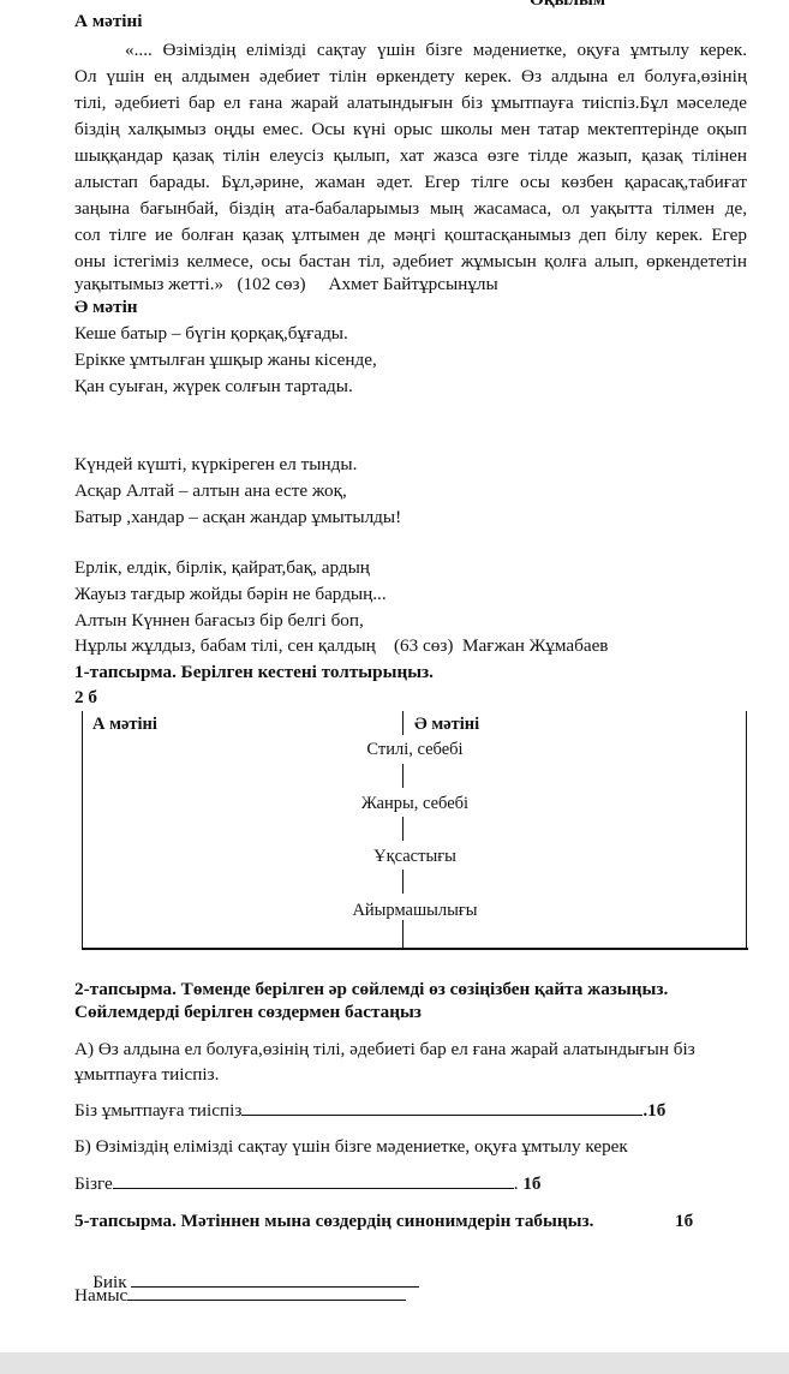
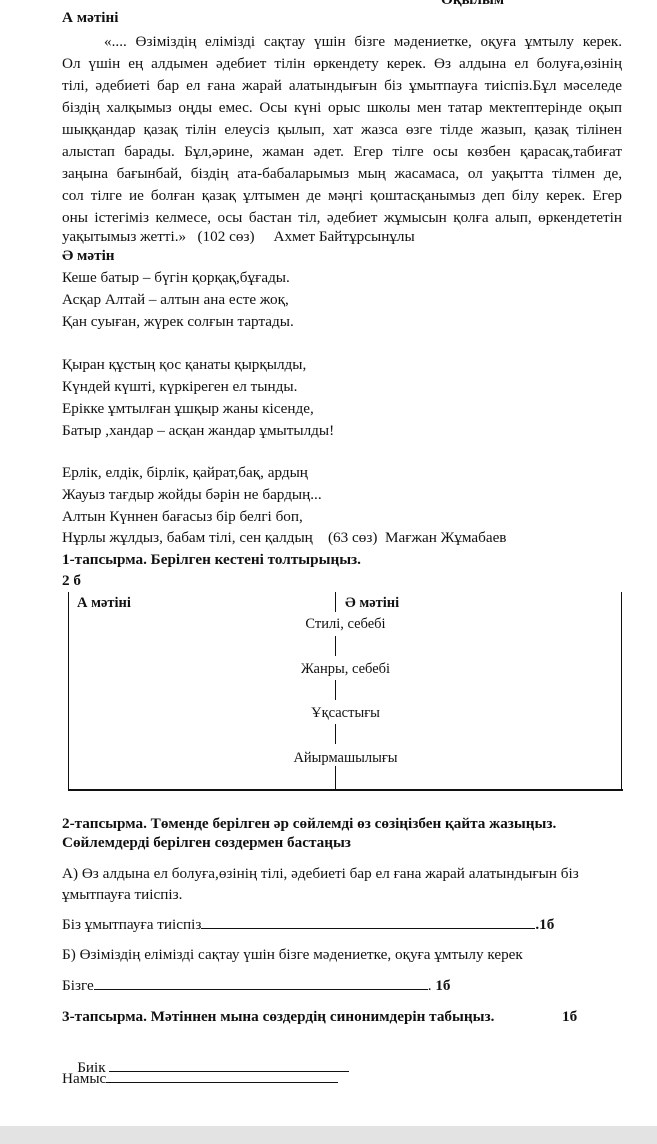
  А мәтіні
  «.... Өзіміздің елімізді сақтау үшін бізге мәдениетке, оқуға ұмтылу керек.
  Ол үшін ең алдымен әдебиет тілін өркендету керек. Өз алдына ел болуға,өзінің
  тілі, әдебиеті бар ел ғана жарай алатындығын біз ұмытпауға тиіспіз.Бұл мәселеде
  біздің халқымыз оңды емес. Осы күні орыс школы мен татар мектептерінде оқып
  шыққандар қазақ тілін елеусіз қылып, хат жазса өзге тілде жазып, қазақ тілінен
  алыстап барады. Бұл,әрине, жаман әдет. Егер тілге осы көзбен қарасақ,табиғат
  заңына бағынбай, біздің ата-бабаларымыз мың жасамаса, ол уақытта тілмен де,
  сол тілге ие болған қазақ ұлтымен де мәңгі қоштасқанымыз деп білу керек. Егер
  оны істегіміз келмесе, осы бастан тіл, әдебиет жұмысын қолға алып, өркендететін
  уақытымыз жетті.» (102 сөз) Ахмет Байтұрсынұлы
  Ә мәтін
  Кеше батыр – бүгін қорқақ,бұғады.
- Ерікке ұмтылған ұшқыр жаны кісенде,
+ Асқар Алтай – алтын ана есте жоқ,
  Қан суыған, жүрек солғын тартады.
+ Қыран құстың қос қанаты қырқылды,
  Күндей күшті, күркіреген ел тынды.
- Асқар Алтай – алтын ана есте жоқ,
+ Ерікке ұмтылған ұшқыр жаны кісенде,
  Батыр ,хандар – асқан жандар ұмытылды!
  Ерлік, елдік, бірлік, қайрат,бақ, ардың
  Жауыз тағдыр жойды бәрін не бардың...
  Алтын Күннен бағасыз бір белгі боп,
  Нұрлы жұлдыз, бабам тілі, сен қалдың (63 сөз) Мағжан Жұмабаев
  1-тапсырма. Берілген кестені толтырыңыз.
  2 б
  А мәтіні
  Ә мәтіні
  Стилі, себебі
  Жанры, себебі
  Ұқсастығы
  Айырмашылығы
  2-тапсырма. Төменде берілген әр сөйлемді өз сөзіңізбен қайта жазыңыз.
  Сөйлемдерді берілген сөздермен бастаңыз
  А) Өз алдына ел болуға,өзінің тілі, әдебиеті бар ел ғана жарай алатындығын біз
  ұмытпауға тиіспіз.
  Біз ұмытпауға тиіспіз .1б
  Б) Өзіміздің елімізді сақтау үшін бізге мәдениетке, оқуға ұмтылу керек
  Бізге . 1б
- 5-тапсырма. Мәтіннен мына сөздердің синонимдерін табыңыз.
+ 3-тапсырма. Мәтіннен мына сөздердің синонимдерін табыңыз.
  1б
  Биік
  Намыс
